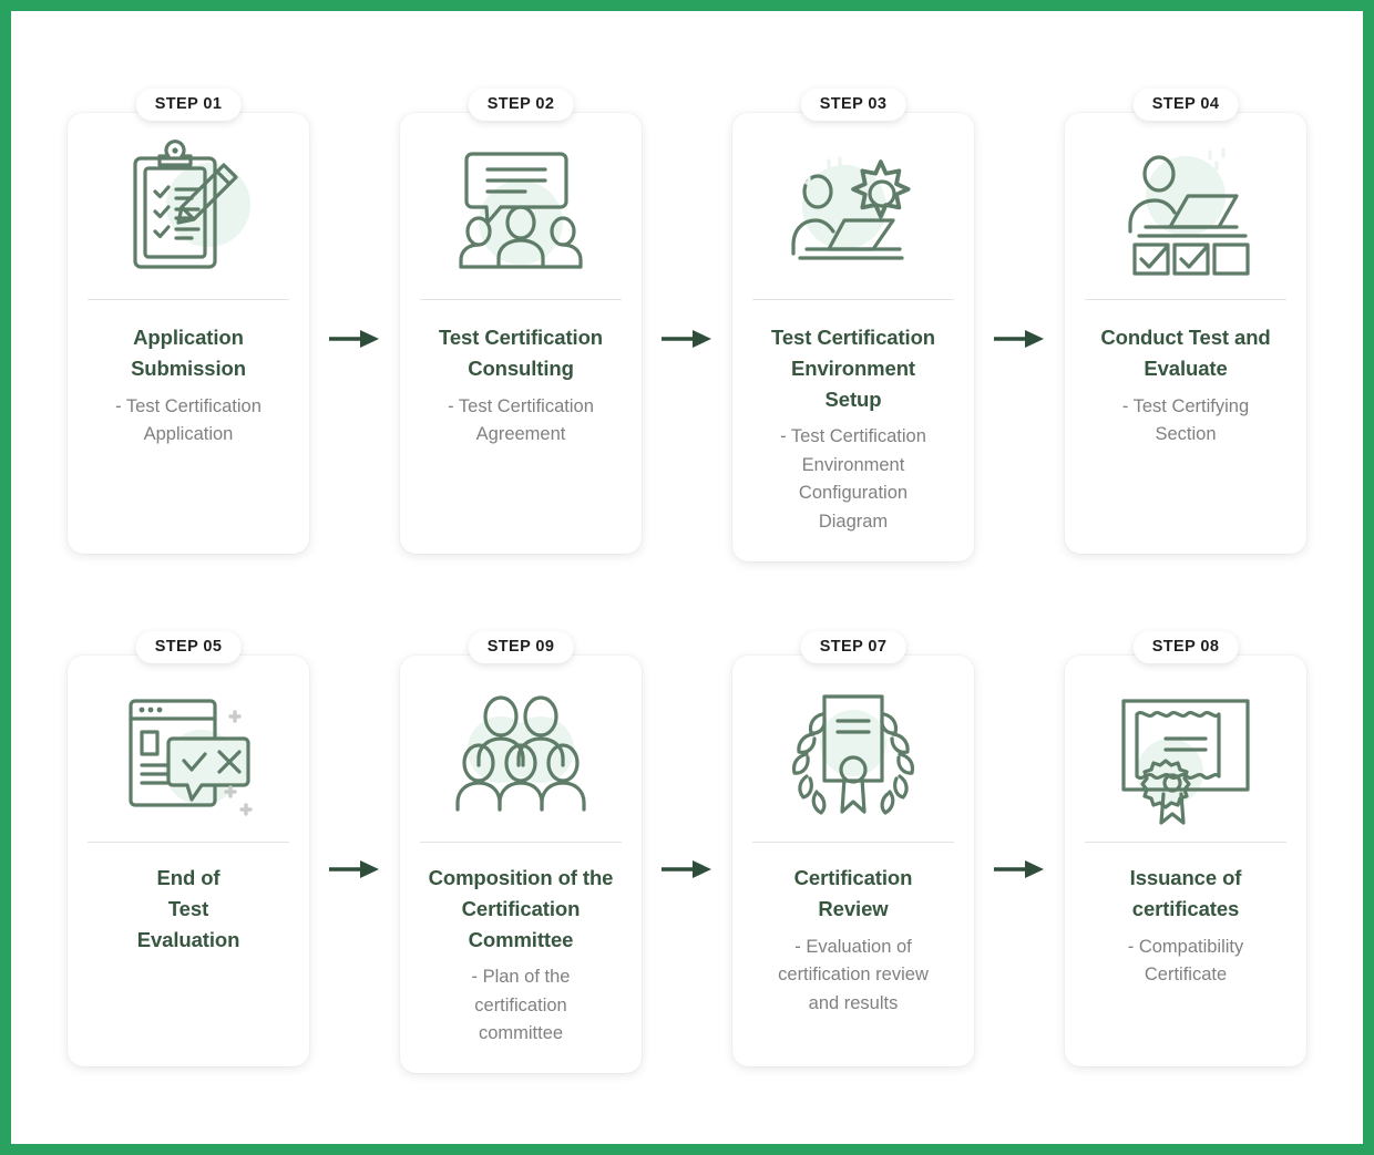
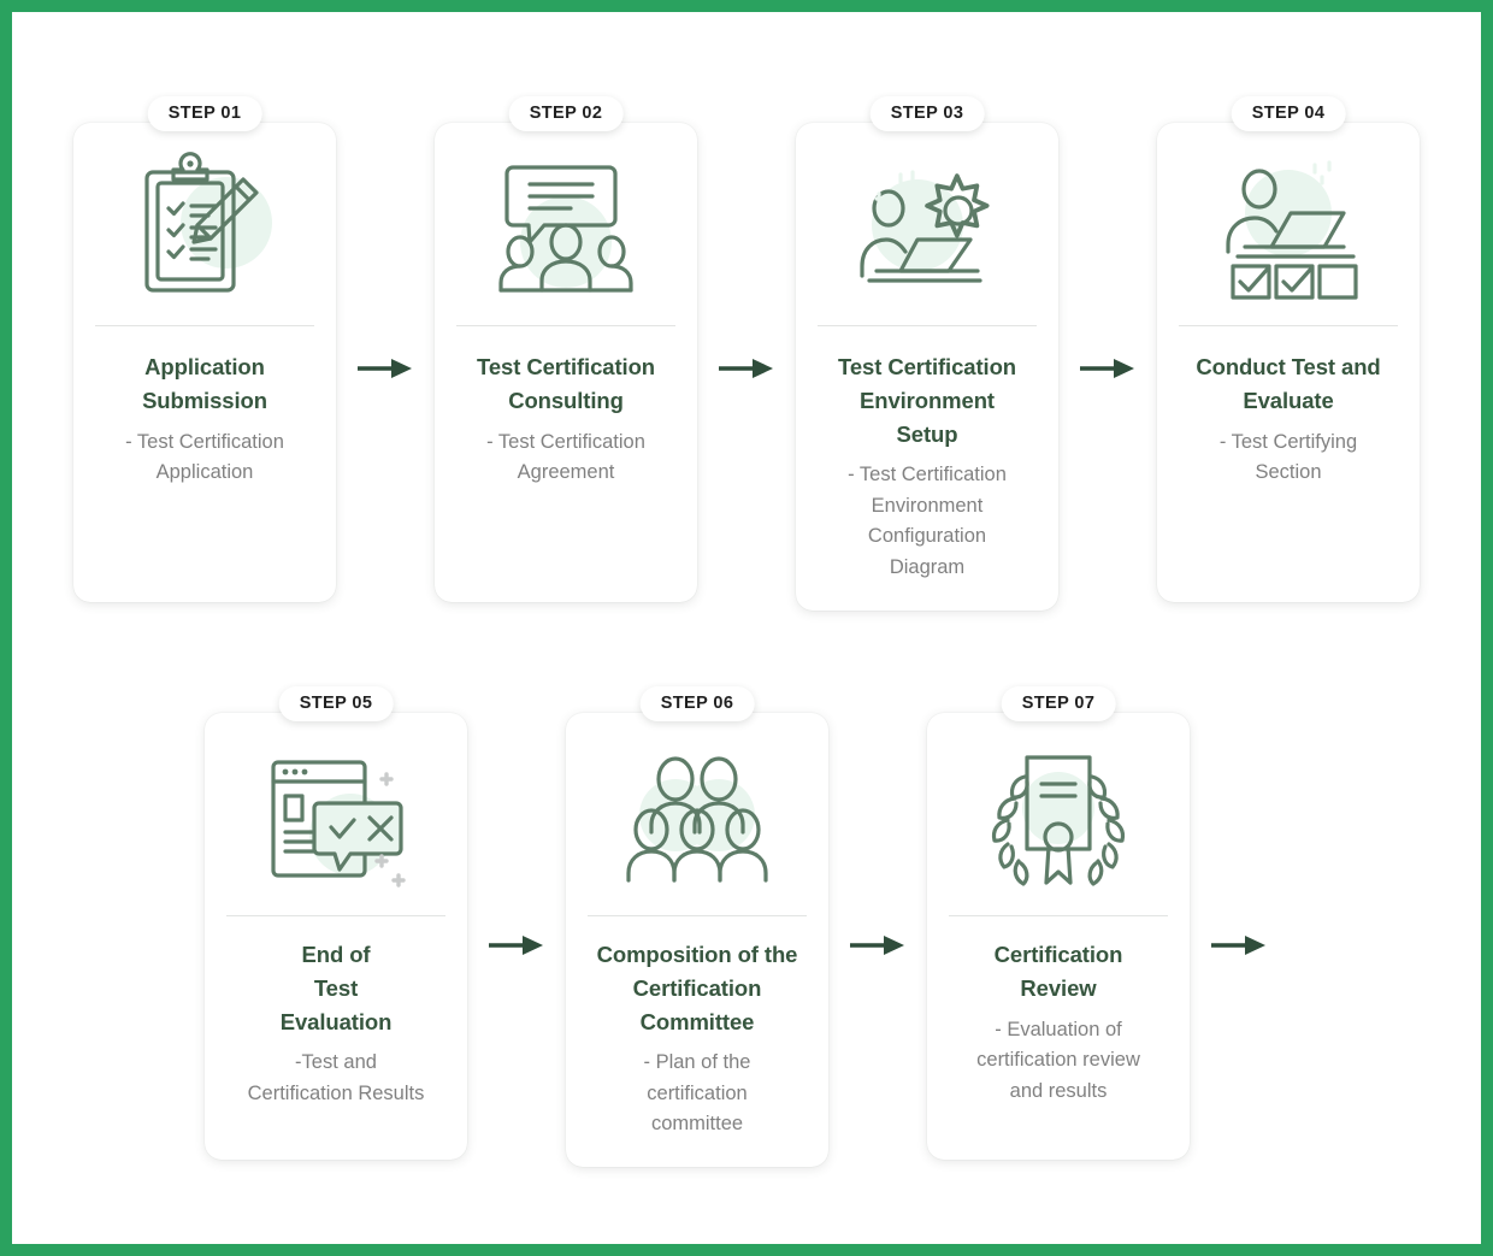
  Application
  Submission
  - Test Certification
  Application
  STEP 01
  Test Certification
  Consulting
  - Test Certification
  Agreement
  STEP 02
  Test Certification
  Environment
  Setup
  - Test Certification
  Environment
  Configuration
  Diagram
  STEP 03
  Conduct Test and
  Evaluate
  - Test Certifying
  Section
  STEP 04
  End of
  Test
  Evaluation
+ -Test and
+ Certification Results
  STEP 05
  Composition of the
  Certification
  Committee
  - Plan of the
  certification
  committee
- STEP 09
+ STEP 06
  Certification
  Review
  - Evaluation of
  certification review
  and results
  STEP 07
- Issuance of
- certificates
- - Compatibility
- Certificate
- STEP 08
